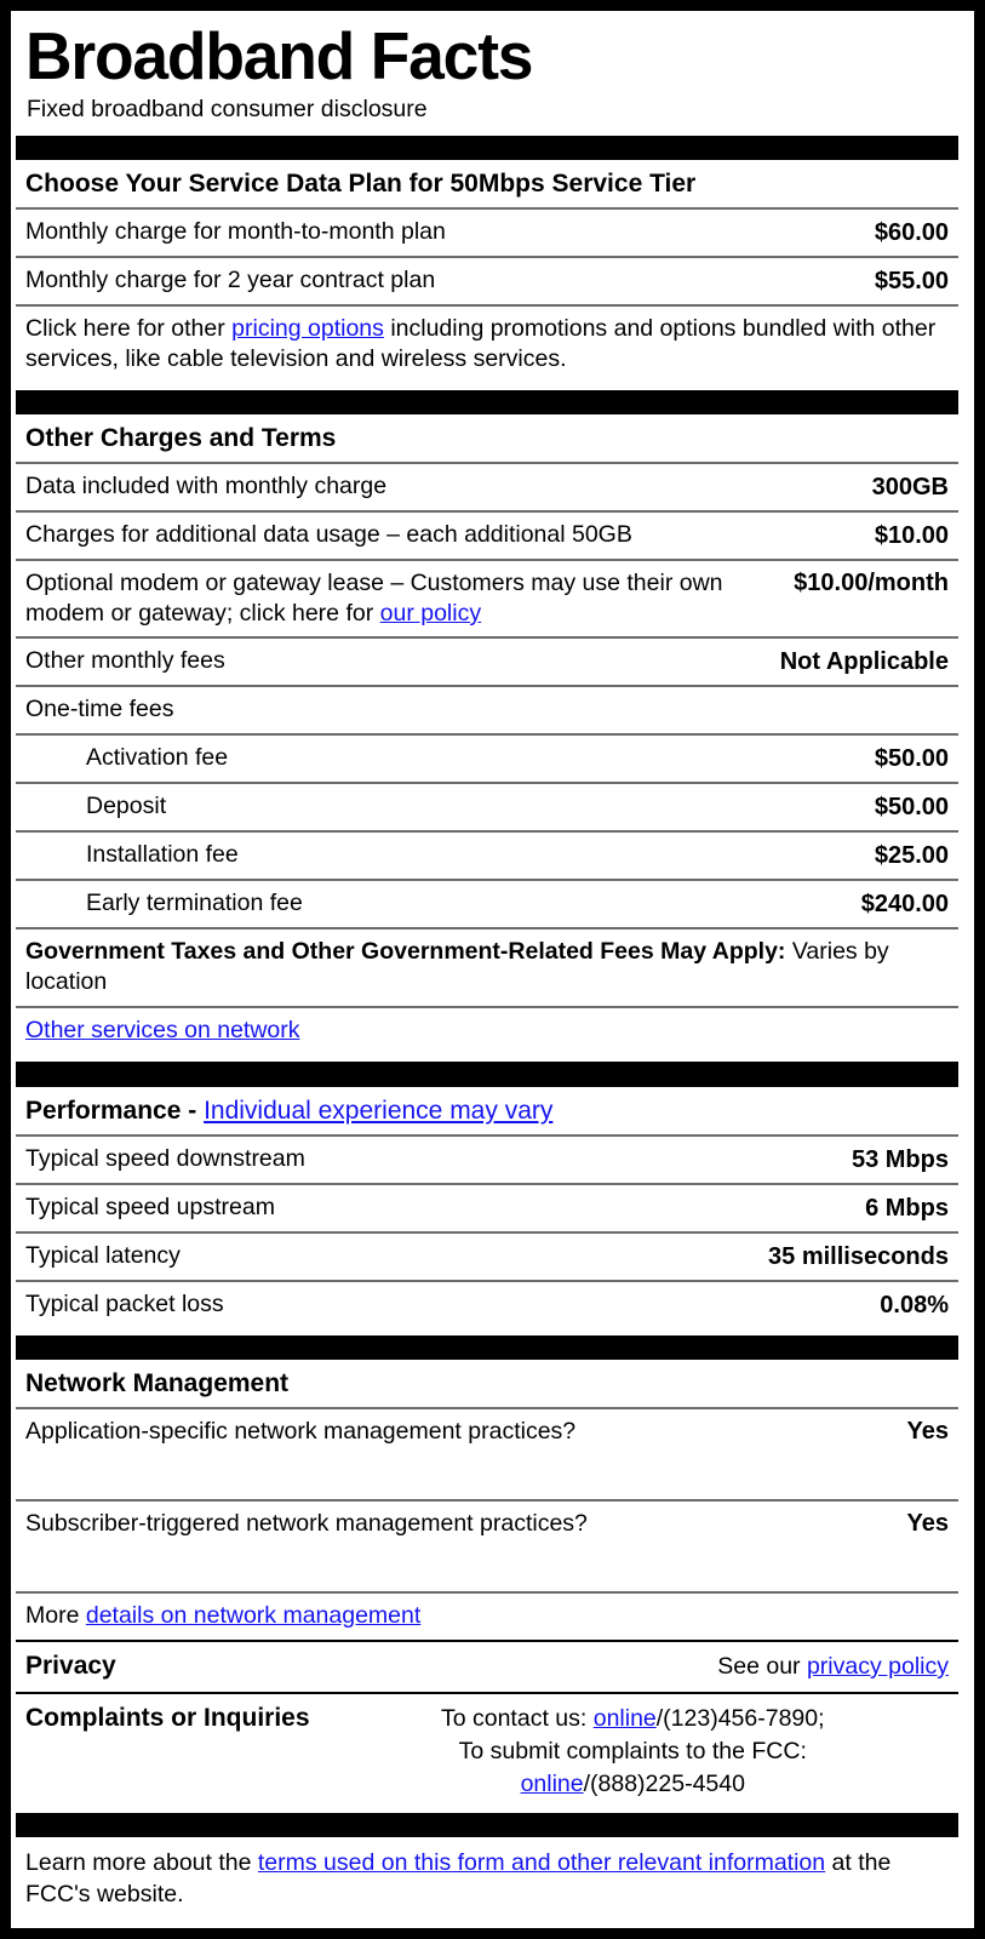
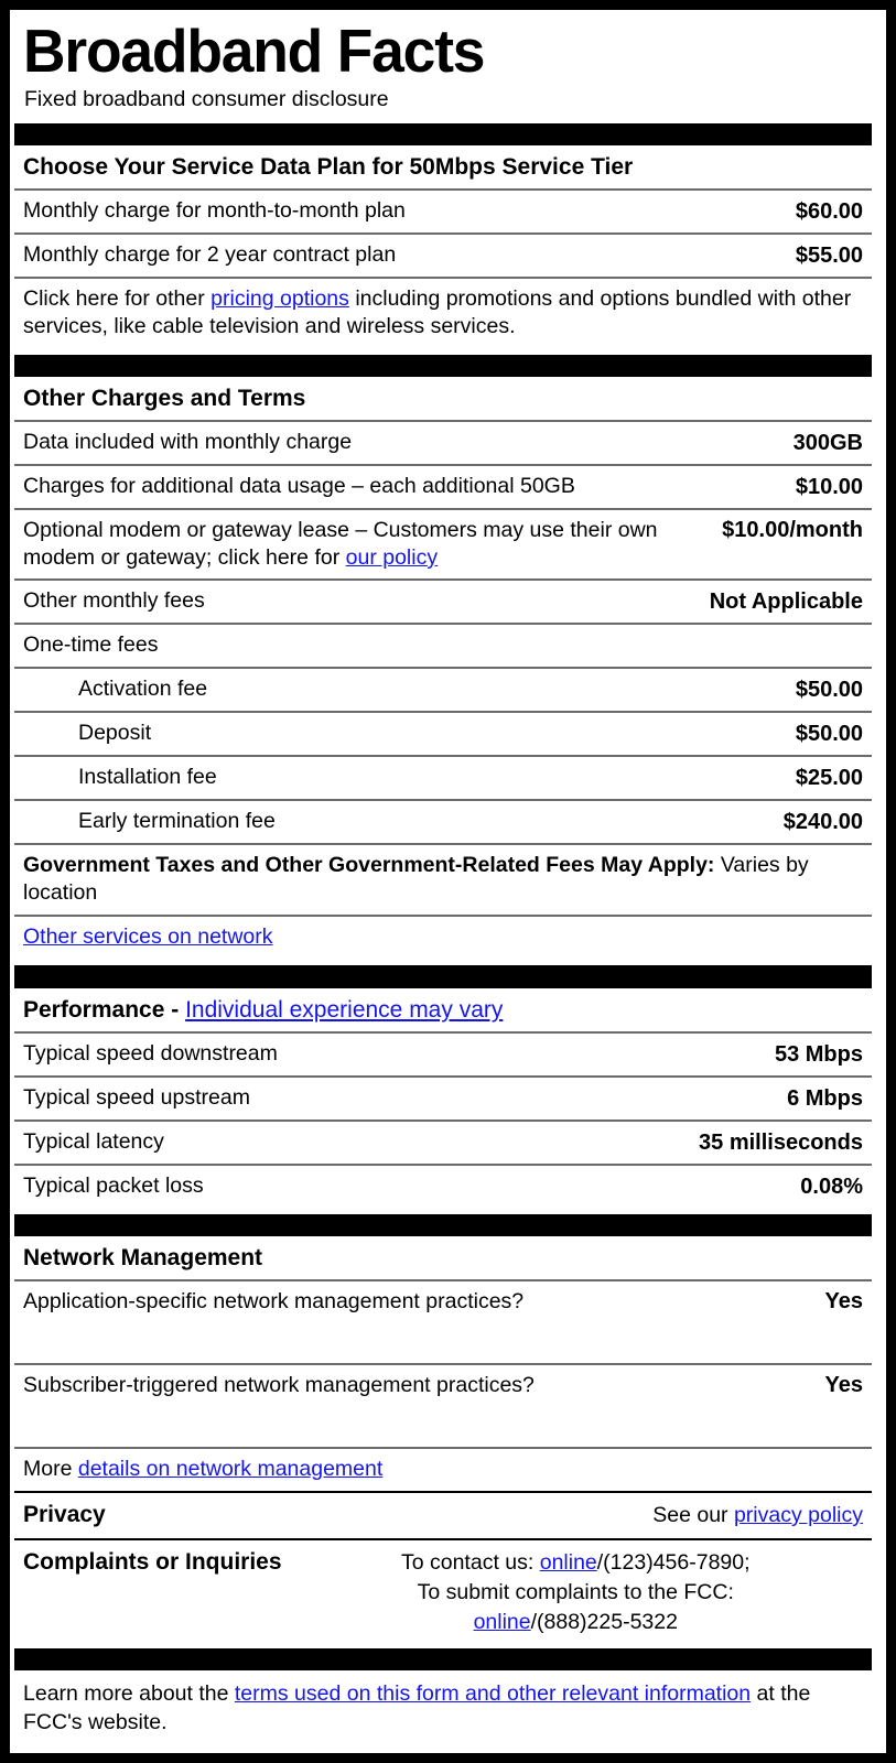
  Broadband Facts
  Fixed broadband consumer disclosure
  Choose Your Service Data Plan for 50Mbps Service Tier
  Monthly charge for month-to-month plan
  $60.00
  Monthly charge for 2 year contract plan
  $55.00
  Click here for other pricing options including promotions and options bundled with other services, like cable television and wireless services.
  Other Charges and Terms
  Data included with monthly charge
  300GB
  Charges for additional data usage – each additional 50GB
  $10.00
  Optional modem or gateway lease – Customers may use their own modem or gateway; click here for our policy
  $10.00/month
  Other monthly fees
  Not Applicable
  One-time fees
  Activation fee
  $50.00
  Deposit
  $50.00
  Installation fee
  $25.00
  Early termination fee
  $240.00
  Government Taxes and Other Government-Related Fees May Apply: Varies by location
  Other services on network
  Performance - Individual experience may vary
  Typical speed downstream
  53 Mbps
  Typical speed upstream
  6 Mbps
  Typical latency
  35 milliseconds
  Typical packet loss
  0.08%
  Network Management
  Application-specific network management practices?
  Yes
  Subscriber-triggered network management practices?
  Yes
  More details on network management
  Privacy
  See our privacy policy
  Complaints or Inquiries
  To contact us: online/(123)456-7890;
  To submit complaints to the FCC:
- online/(888)225-4540
+ online/(888)225-5322
  Learn more about the terms used on this form and other relevant information at the FCC's website.
